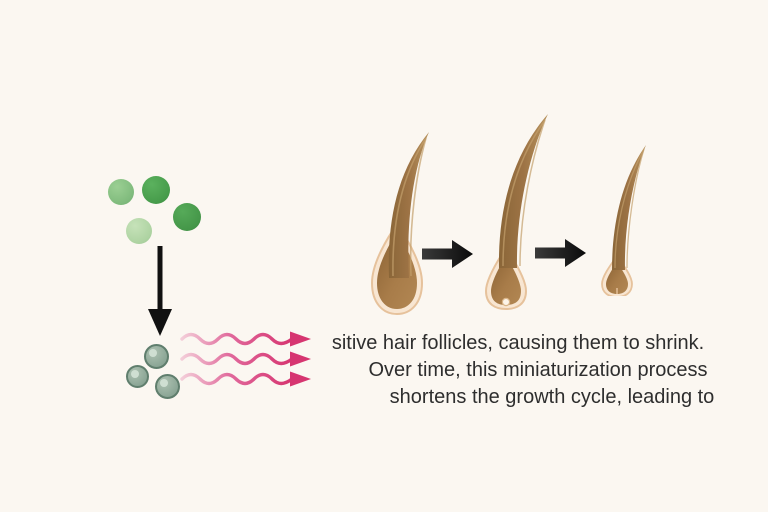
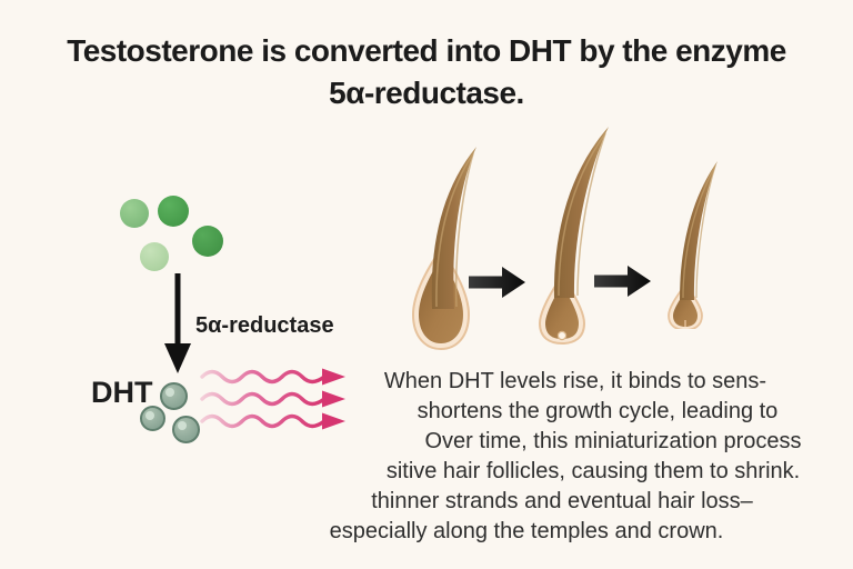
+ Testosterone is converted into DHT by the enzyme
+ 5α-reductase.
+ 5α-reductase
+ DHT
+ When DHT levels rise, it binds to sens-
- sitive hair follicles, causing them to shrink.
+ shortens the growth cycle, leading to
  Over time, this miniaturization process
- shortens the growth cycle, leading to
+ sitive hair follicles, causing them to shrink.
+ thinner strands and eventual hair loss–
+ especially along the temples and crown.
